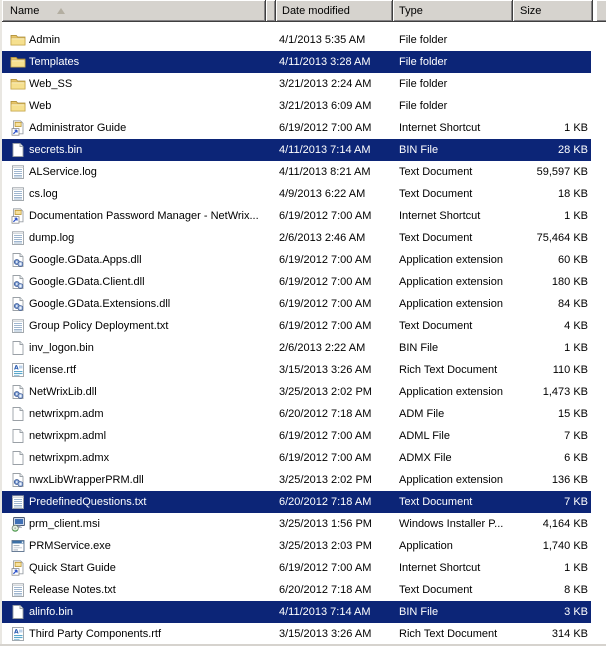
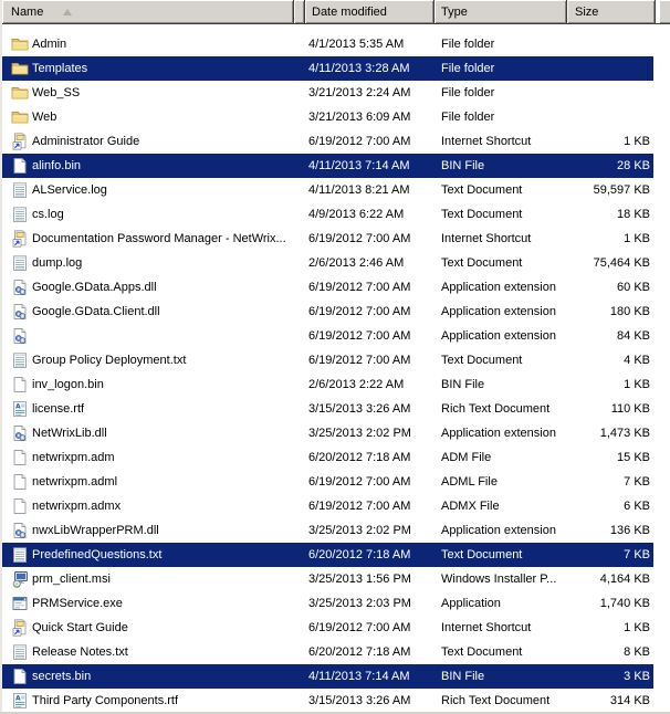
  Name
  Date modified
  Type
  Size
  Admin
  4/1/2013 5:35 AM
  File folder
  Templates
  4/11/2013 3:28 AM
  File folder
  Web_SS
  3/21/2013 2:24 AM
  File folder
  Web
  3/21/2013 6:09 AM
  File folder
  Administrator Guide
  6/19/2012 7:00 AM
  Internet Shortcut
  1 KB
- secrets.bin
+ alinfo.bin
  4/11/2013 7:14 AM
  BIN File
  28 KB
  ALService.log
  4/11/2013 8:21 AM
  Text Document
  59,597 KB
  cs.log
  4/9/2013 6:22 AM
  Text Document
  18 KB
  Documentation Password Manager - NetWrix...
  6/19/2012 7:00 AM
  Internet Shortcut
  1 KB
  dump.log
  2/6/2013 2:46 AM
  Text Document
  75,464 KB
  Google.GData.Apps.dll
  6/19/2012 7:00 AM
  Application extension
  60 KB
  Google.GData.Client.dll
  6/19/2012 7:00 AM
  Application extension
  180 KB
- Google.GData.Extensions.dll
  6/19/2012 7:00 AM
  Application extension
  84 KB
  Group Policy Deployment.txt
  6/19/2012 7:00 AM
  Text Document
  4 KB
  inv_logon.bin
  2/6/2013 2:22 AM
  BIN File
  1 KB
  license.rtf
  3/15/2013 3:26 AM
  Rich Text Document
  110 KB
  NetWrixLib.dll
  3/25/2013 2:02 PM
  Application extension
  1,473 KB
  netwrixpm.adm
  6/20/2012 7:18 AM
  ADM File
  15 KB
  netwrixpm.adml
  6/19/2012 7:00 AM
  ADML File
  7 KB
  netwrixpm.admx
  6/19/2012 7:00 AM
  ADMX File
  6 KB
  nwxLibWrapperPRM.dll
  3/25/2013 2:02 PM
  Application extension
  136 KB
  PredefinedQuestions.txt
  6/20/2012 7:18 AM
  Text Document
  7 KB
  prm_client.msi
  3/25/2013 1:56 PM
  Windows Installer P...
  4,164 KB
  PRMService.exe
  3/25/2013 2:03 PM
  Application
  1,740 KB
  Quick Start Guide
  6/19/2012 7:00 AM
  Internet Shortcut
  1 KB
  Release Notes.txt
  6/20/2012 7:18 AM
  Text Document
  8 KB
- alinfo.bin
+ secrets.bin
  4/11/2013 7:14 AM
  BIN File
  3 KB
  Third Party Components.rtf
  3/15/2013 3:26 AM
  Rich Text Document
  314 KB
